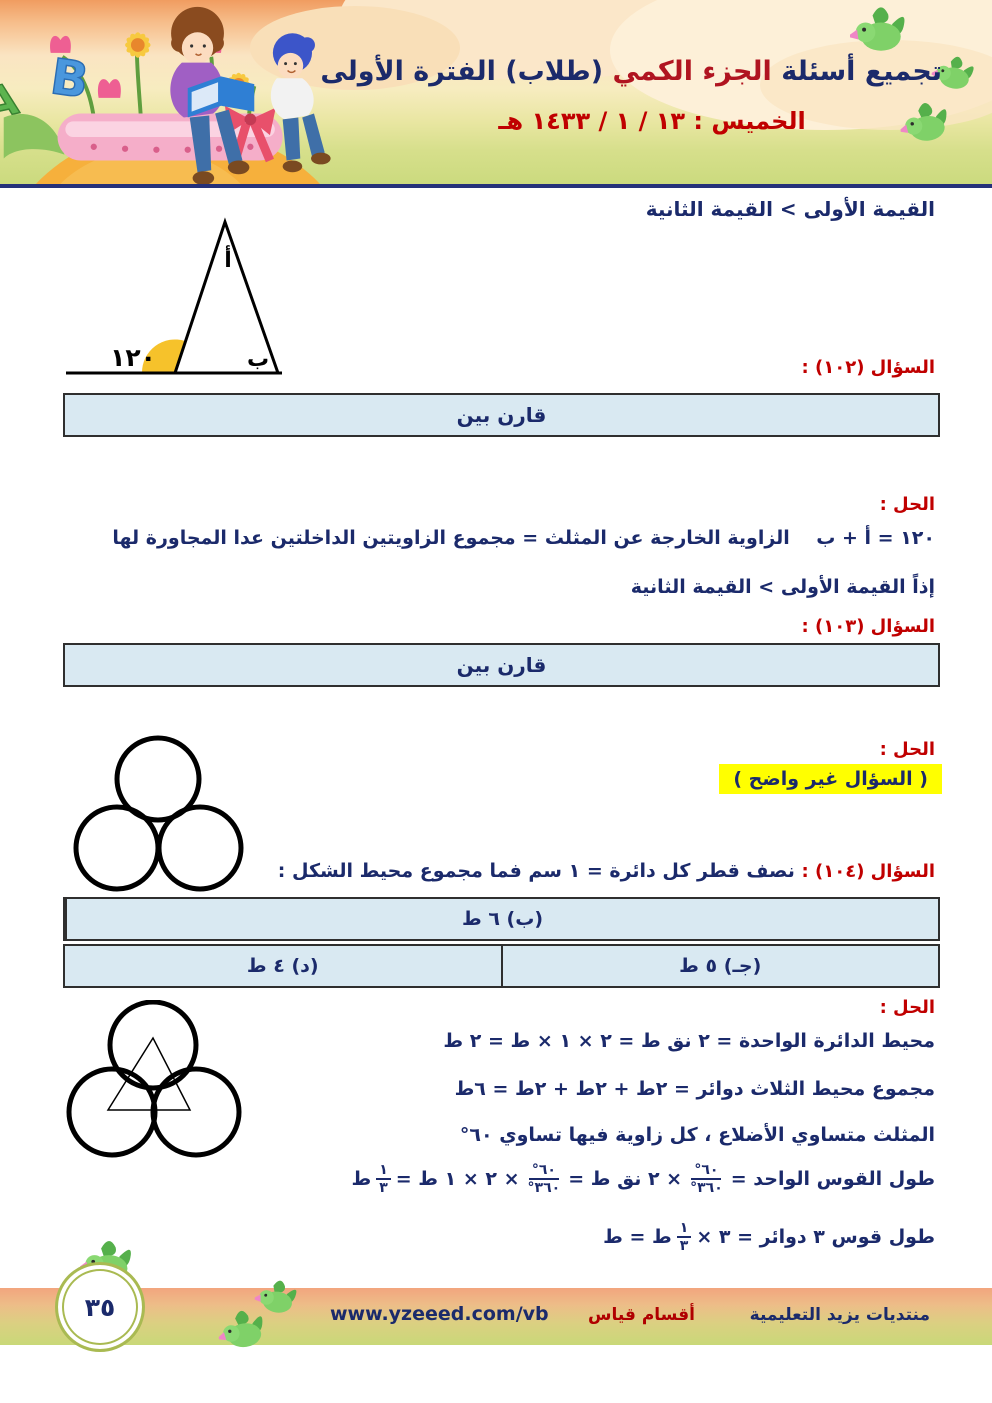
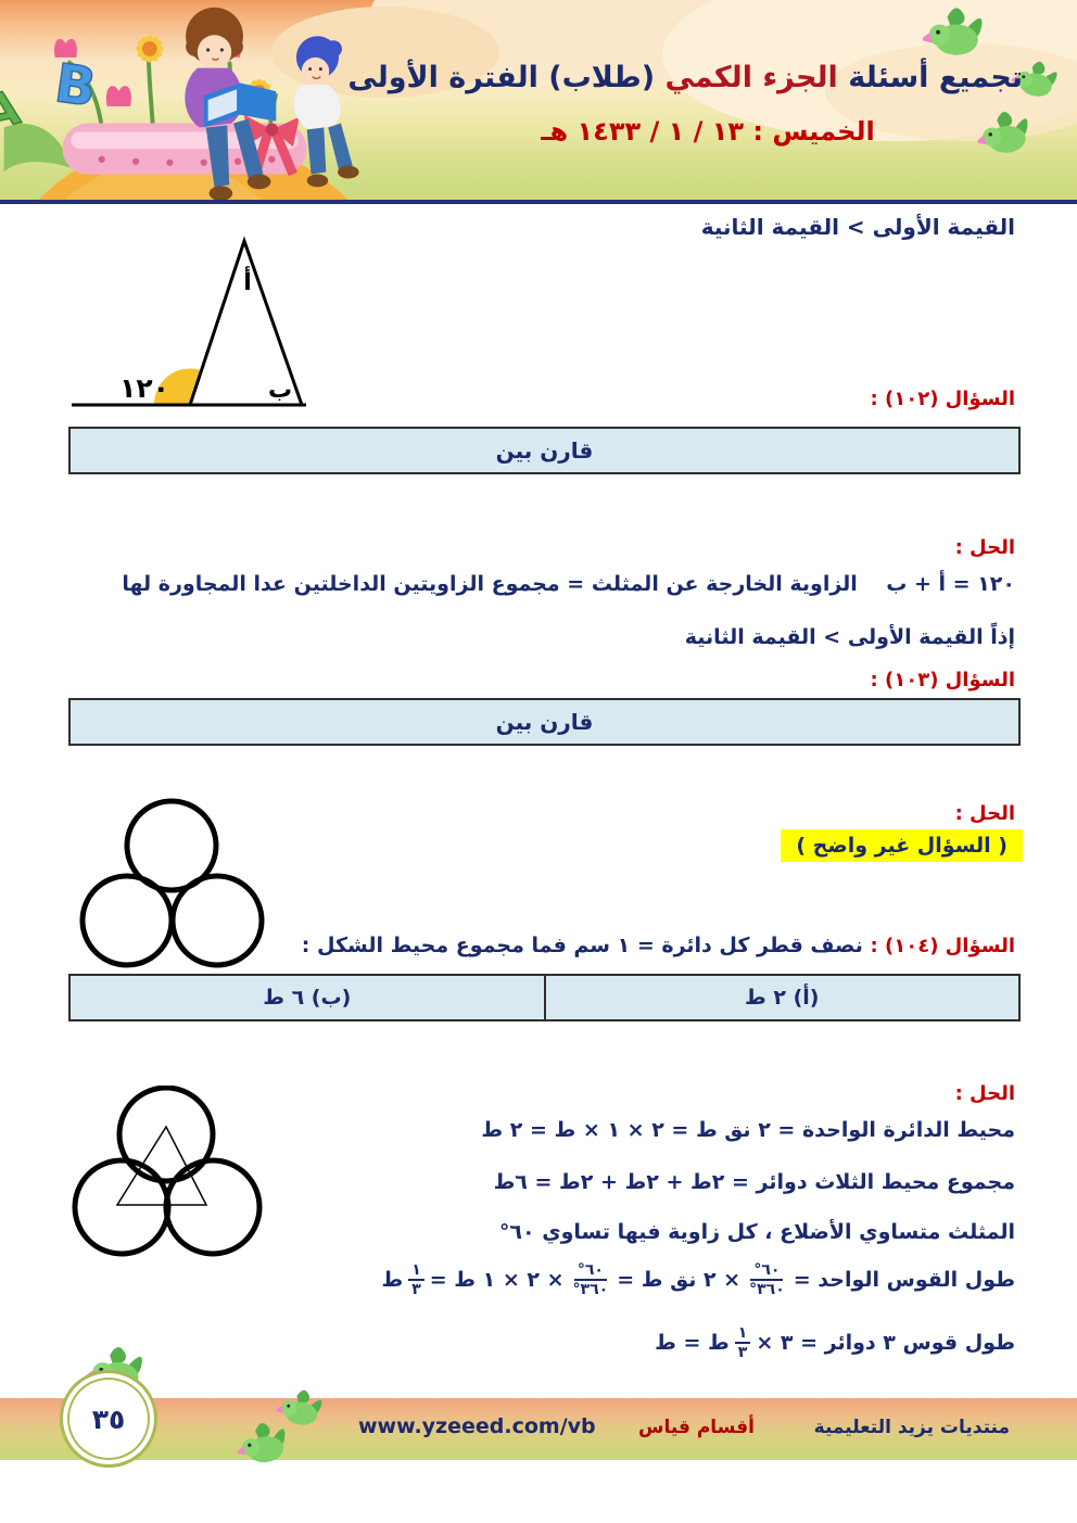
  تجميع أسئلة الجزء الكمي (طلاب) الفترة الأولى
  الخميس : ١٣ / ١ / ١٤٣٣ هـ
  القيمة الأولى > القيمة الثانية
  أ
  ب
  ١٢٠
  السؤال (١٠٢) :
  قارن بين
  الحل :
  ١٢٠ = أ + ب الزاوية الخارجة عن المثلث = مجموع الزاويتين الداخلتين عدا المجاورة لها
  إذاً القيمة الأولى > القيمة الثانية
  السؤال (١٠٣) :
  قارن بين
  الحل :
  ( السؤال غير واضح )
  السؤال (١٠٤) : نصف قطر كل دائرة = ١ سم فما مجموع محيط الشكل :
+ (أ) ٢ ط
  (ب) ٦ ط
- (جـ) ٥ ط
- (د) ٤ ط
  الحل :
  محيط الدائرة الواحدة = ٢ نق ط = ٢ × ١ × ط = ٢ ط
  مجموع محيط الثلاث دوائر = ٢ط + ٢ط + ٢ط = ٦ط
  المثلث متساوي الأضلاع ، كل زاوية فيها تساوي ٦٠°
  طول القوس الواحد =
  ٦٠°
  ٣٦٠°
  × ٢ نق ط =
  ٦٠°
  ٣٦٠°
  × ٢ × ١ ط =
  ١
  ٣
  ط
  طول قوس ٣ دوائر = ٣ ×
  ١
  ٣
  ط = ط
  منتديات يزيد التعليمية
  أقسام قياس
  www.yzeeed.com/vb
  ٣٥
